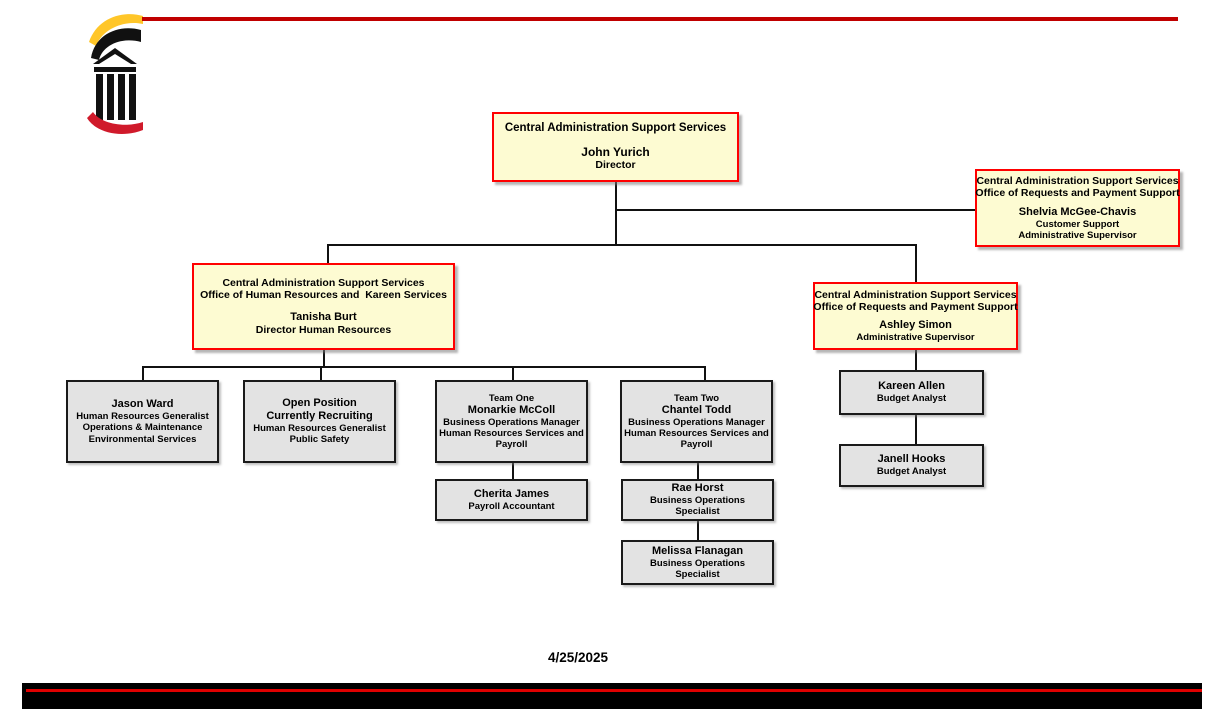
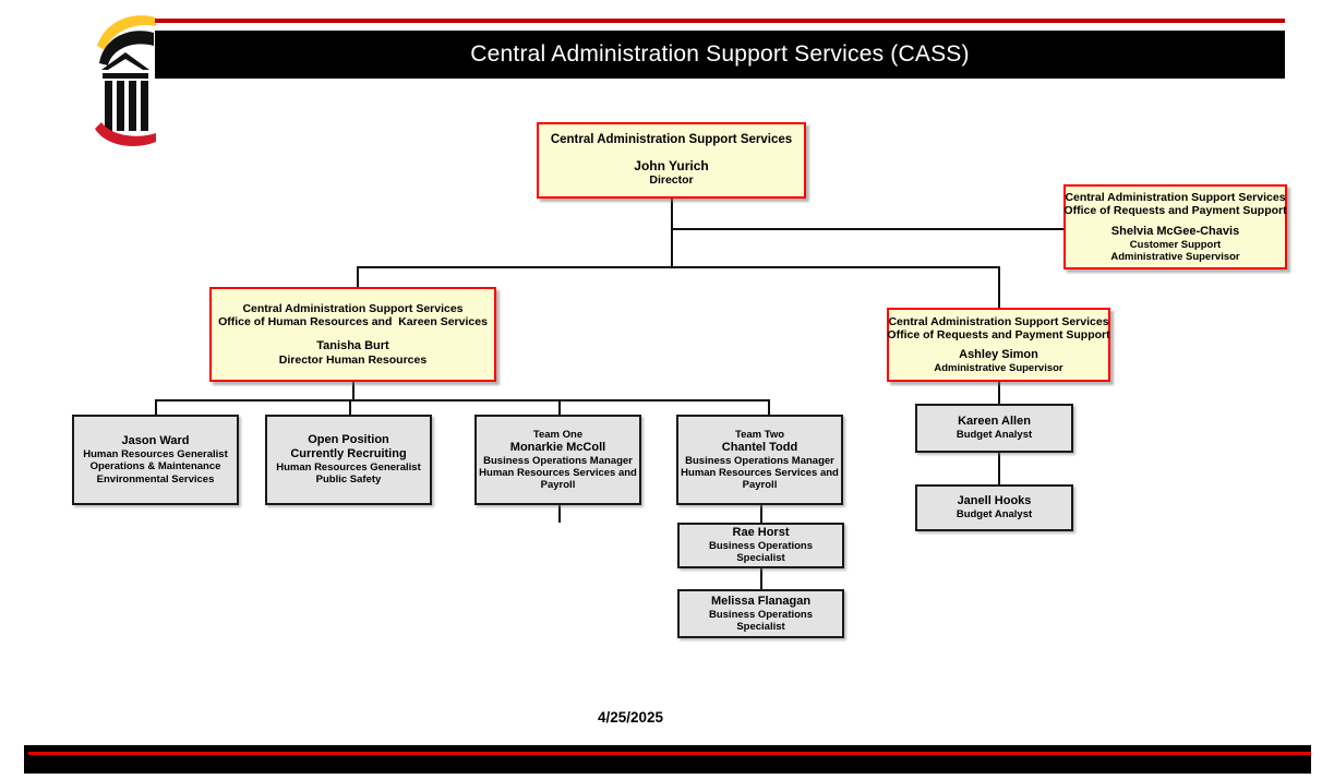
+ Central Administration Support Services (CASS)
  Central Administration Support Services
  John Yurich
  Director
  Central Administration Support Services
  Office of Requests and Payment Support
  Shelvia McGee-Chavis
  Customer Support
  Administrative Supervisor
  Central Administration Support Services
  Office of Human Resources and Kareen Services
  Tanisha Burt
  Director Human Resources
  Central Administration Support Services
  Office of Requests and Payment Support
  Ashley Simon
  Administrative Supervisor
  Jason Ward
  Human Resources Generalist
  Operations & Maintenance
  Environmental Services
  Open Position
  Currently Recruiting
  Human Resources Generalist
  Public Safety
  Team One
  Monarkie McColl
  Business Operations Manager
  Human Resources Services and
  Payroll
  Team Two
  Chantel Todd
  Business Operations Manager
  Human Resources Services and
  Payroll
- Cherita James
- Payroll Accountant
  Rae Horst
  Business Operations
  Specialist
  Melissa Flanagan
  Business Operations
  Specialist
  Kareen Allen
  Budget Analyst
  Janell Hooks
  Budget Analyst
  4/25/2025
